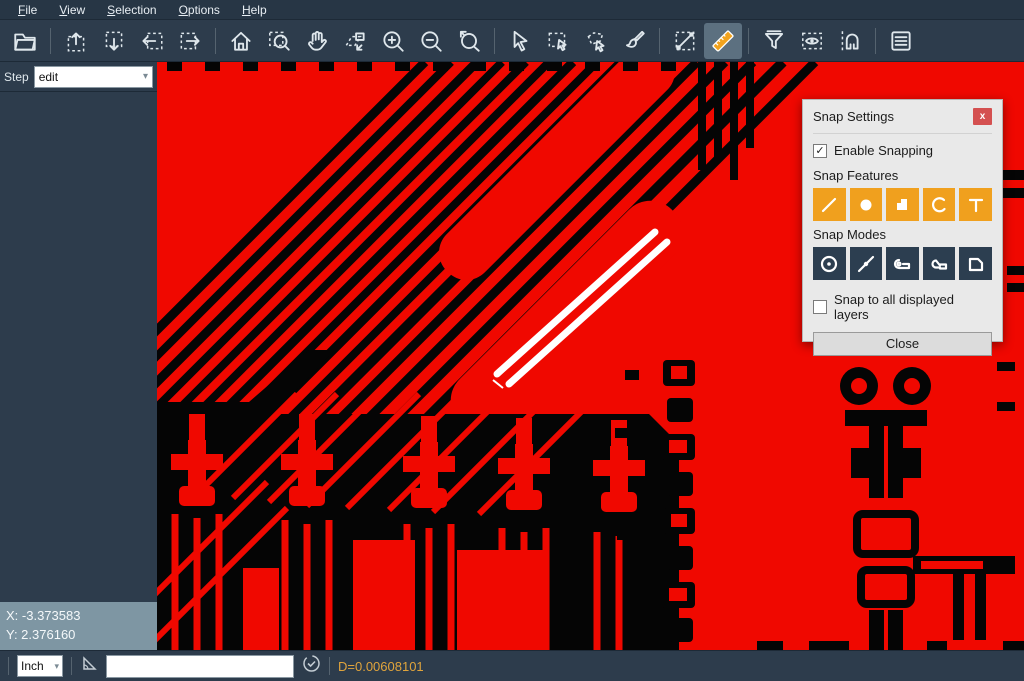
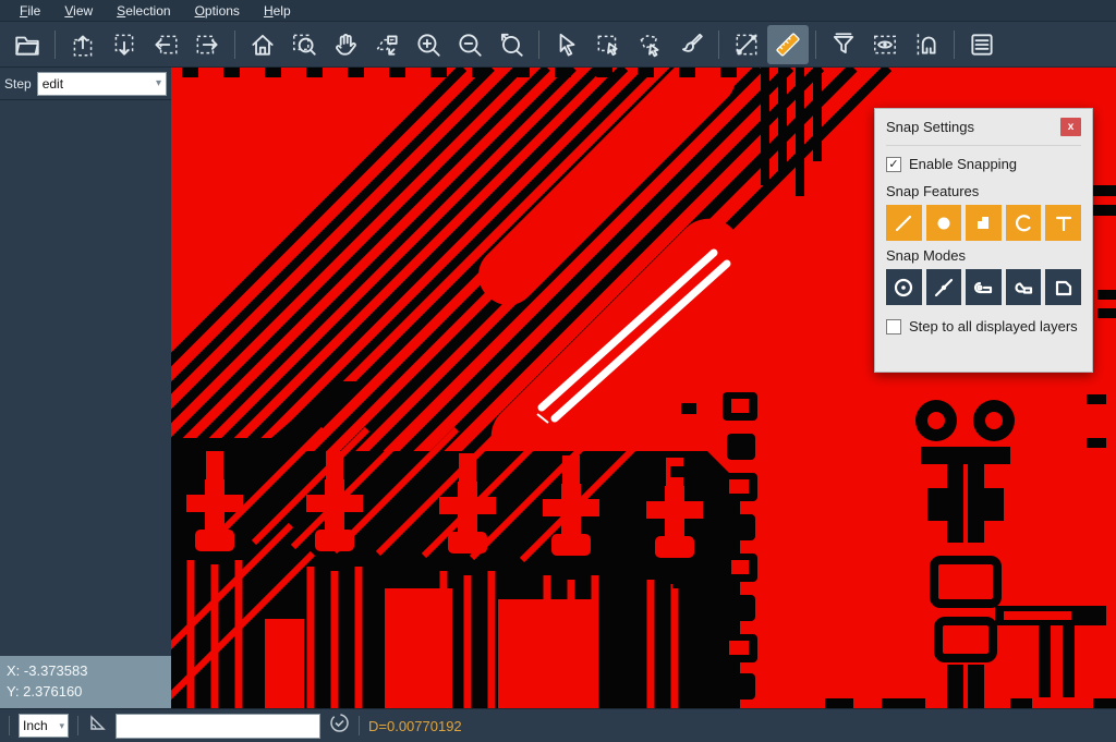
  File
  View
  Selection
  Options
  Help
  Step
  edit
  ▾
  X: -3.373583
  Y: 2.376160
  Snap Settings
  x
  ✓
  Enable Snapping
  Snap Features
  Snap Modes
- Snap to all displayed layers
+ Step to all displayed layers
- Close
  Inch
  ▾
- D=0.00608101
+ D=0.00770192
